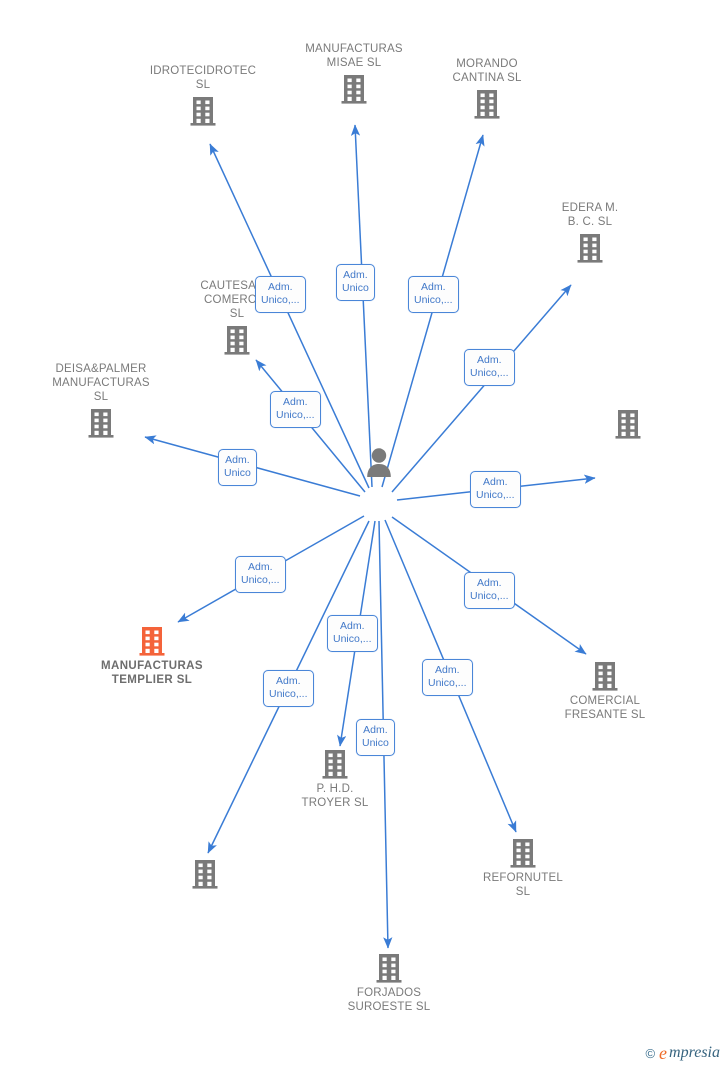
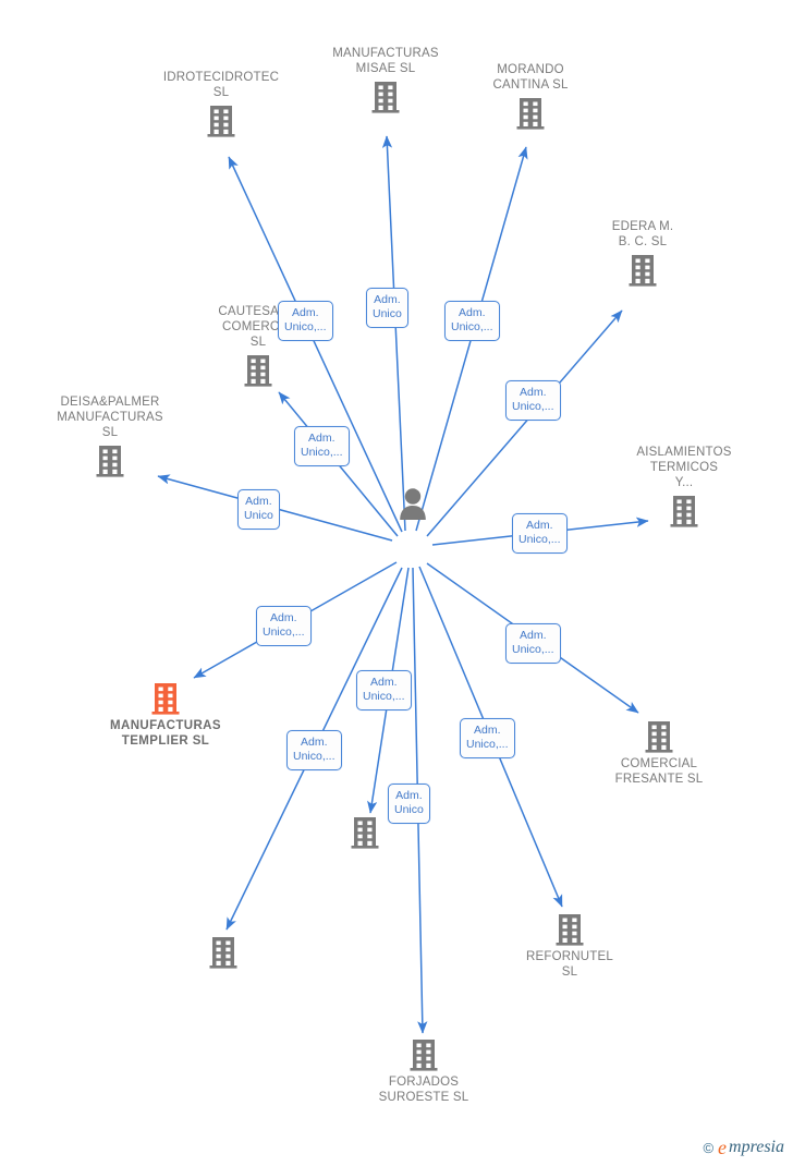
  IDROTECIDROTEC
  SL
  MANUFACTURAS
  MISAE SL
  MORANDO
  CANTINA SL
  EDERA M.
  B. C. SL
  CAUTESA
  SL
  DEISA&PALMER
  MANUFACTURAS
  SL
+ AISLAMIENTOS
+ TERMICOS
+ Y...
  MANUFACTURAS
  TEMPLIER SL
  COMERCIAL
  FRESANTE SL
- P. H.D.
- TROYER SL
  REFORNUTEL
  SL
  FORJADOS
  SUROESTE SL
  Adm.
  Unico,...
  Adm.
  Unico
  Adm.
  Unico,...
  Adm.
  Unico,...
  Adm.
  Unico,...
  Adm.
  Unico
  Adm.
  Unico,...
  Adm.
  Unico,...
  Adm.
  Unico,...
  Adm.
  Unico,...
  Adm.
  Unico,...
  Adm.
  Unico,...
  Adm.
  Unico
  ©
  e
  mpresia
